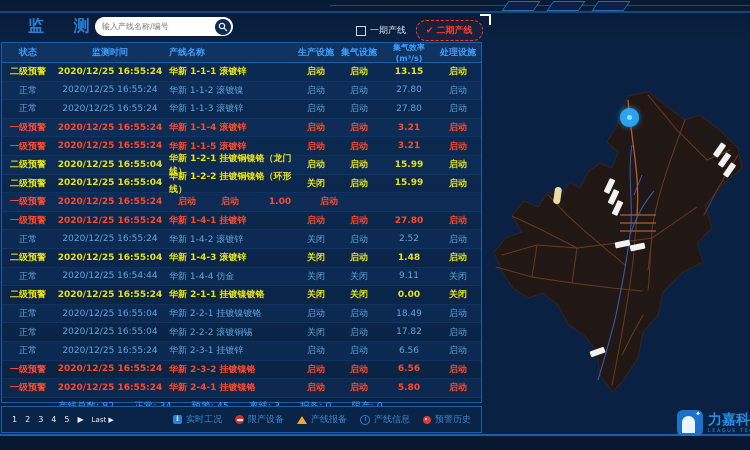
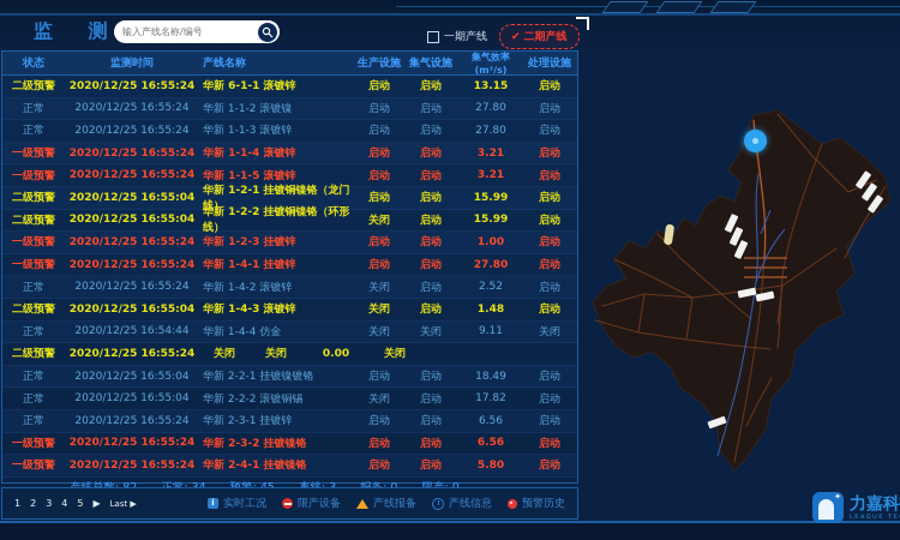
  监 测
  输入产线名称/编号
  一期产线
  ✔
  二期产线
  状态
  监测时间
  产线名称
  生产设施
  集气设施
  集气效率(m³/s)
  处理设施
  二级预警
  2020/12/25 16:55:24
- 华新 1-1-1 滚镀锌
+ 华新 6-1-1 滚镀锌
  启动
  启动
  13.15
  启动
  正常
  2020/12/25 16:55:24
  华新 1-1-2 滚镀镍
  启动
  启动
  27.80
  启动
  正常
  2020/12/25 16:55:24
  华新 1-1-3 滚镀锌
  启动
  启动
  27.80
  启动
  一级预警
  2020/12/25 16:55:24
  华新 1-1-4 滚镀锌
  启动
  启动
  3.21
  启动
  一级预警
  2020/12/25 16:55:24
  华新 1-1-5 滚镀锌
  启动
  启动
  3.21
  启动
  二级预警
  2020/12/25 16:55:04
  华新 1-2-1 挂镀铜镍铬（龙门线）
  启动
  启动
  15.99
  启动
  二级预警
  2020/12/25 16:55:04
  华新 1-2-2 挂镀铜镍铬（环形线）
  关闭
  启动
  15.99
  启动
  一级预警
  2020/12/25 16:55:24
+ 华新 1-2-3 挂镀锌
  启动
  启动
  1.00
  启动
  一级预警
  2020/12/25 16:55:24
  华新 1-4-1 挂镀锌
  启动
  启动
  27.80
  启动
  正常
  2020/12/25 16:55:24
  华新 1-4-2 滚镀锌
  关闭
  启动
  2.52
  启动
  二级预警
  2020/12/25 16:55:04
  华新 1-4-3 滚镀锌
  关闭
  启动
  1.48
  启动
  正常
  2020/12/25 16:54:44
  华新 1-4-4 仿金
  关闭
  关闭
  9.11
  关闭
  二级预警
  2020/12/25 16:55:24
- 华新 2-1-1 挂镀镍镀铬
  关闭
  关闭
  0.00
  关闭
  正常
  2020/12/25 16:55:04
  华新 2-2-1 挂镀镍镀铬
  启动
  启动
  18.49
  启动
  正常
  2020/12/25 16:55:04
  华新 2-2-2 滚镀铜锡
  关闭
  启动
  17.82
  启动
  正常
  2020/12/25 16:55:24
  华新 2-3-1 挂镀锌
  启动
  启动
  6.56
  启动
  一级预警
  2020/12/25 16:55:24
  华新 2-3-2 挂镀镍铬
  启动
  启动
  6.56
  启动
  一级预警
  2020/12/25 16:55:24
  华新 2-4-1 挂镀镍铬
  启动
  启动
  5.80
  启动
  1
  2
  3
  4
  5
  ▶
  Last ▶
  i
  实时工况
  限产设备
  产线报备
  产线信息
  预警历史
  力嘉科
